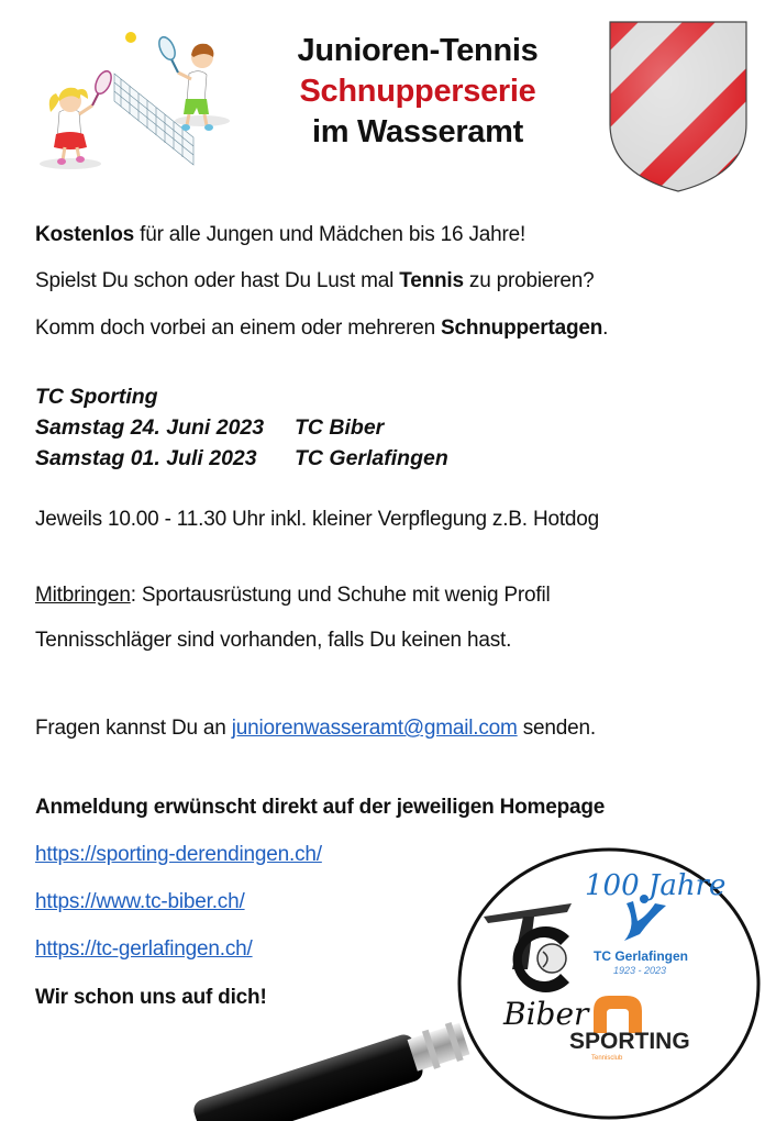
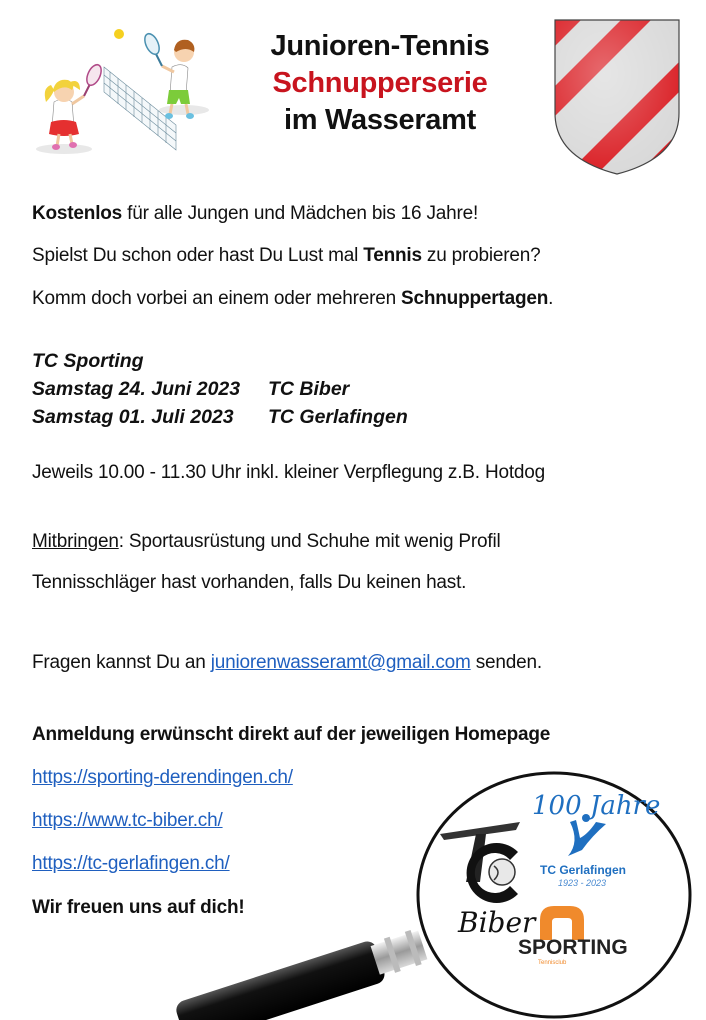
  Junioren-Tennis
  Schnupperserie
  im Wasseramt
  Kostenlos für alle Jungen und Mädchen bis 16 Jahre!
  Spielst Du schon oder hast Du Lust mal Tennis zu probieren?
  Komm doch vorbei an einem oder mehreren Schnuppertagen.
  TC Sporting
  Samstag 24. Juni 2023
  TC Biber
  Samstag 01. Juli 2023
  TC Gerlafingen
  Jeweils 10.00 - 11.30 Uhr inkl. kleiner Verpflegung z.B. Hotdog
  Mitbringen: Sportausrüstung und Schuhe mit wenig Profil
- Tennisschläger sind vorhanden, falls Du keinen hast.
+ Tennisschläger hast vorhanden, falls Du keinen hast.
  Fragen kannst Du an juniorenwasseramt@gmail.com senden.
  Anmeldung erwünscht direkt auf der jeweiligen Homepage
  https://sporting-derendingen.ch/
  https://www.tc-biber.ch/
  https://tc-gerlafingen.ch/
- Wir schon uns auf dich!
+ Wir freuen uns auf dich!
  Biber
  100 Jahre
  TC Gerlafingen
  1923 - 2023
  SPORTING
